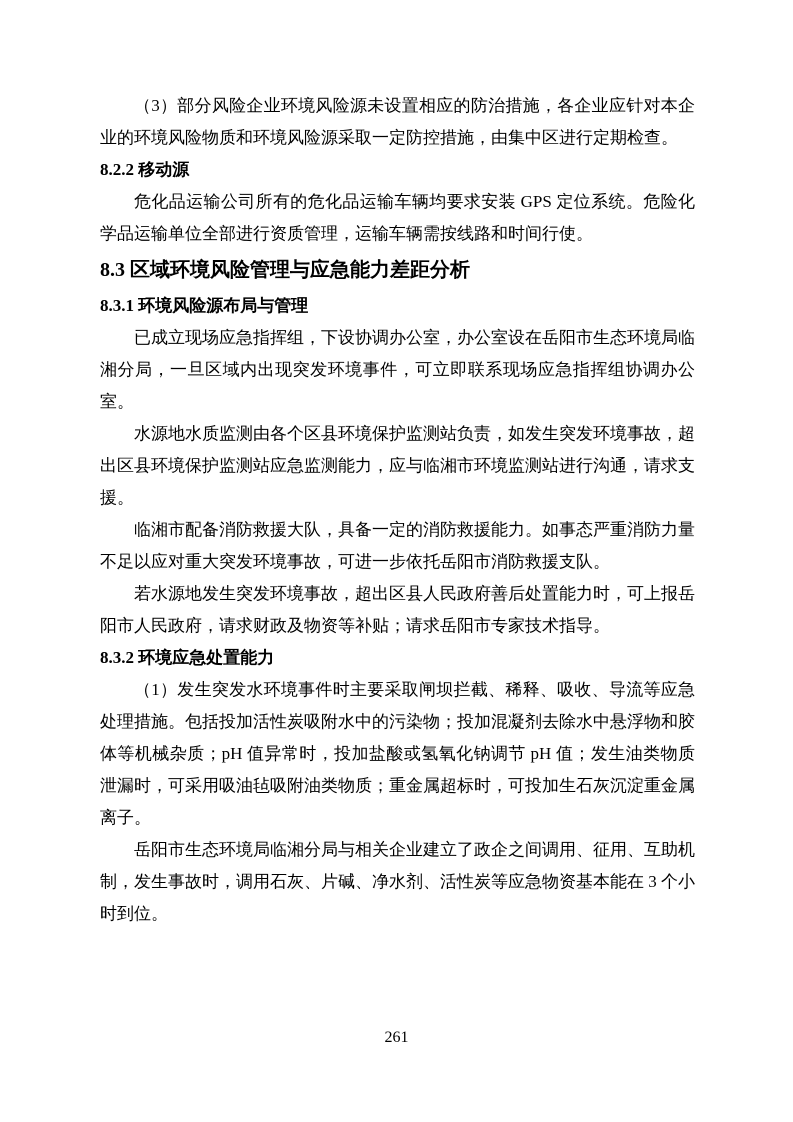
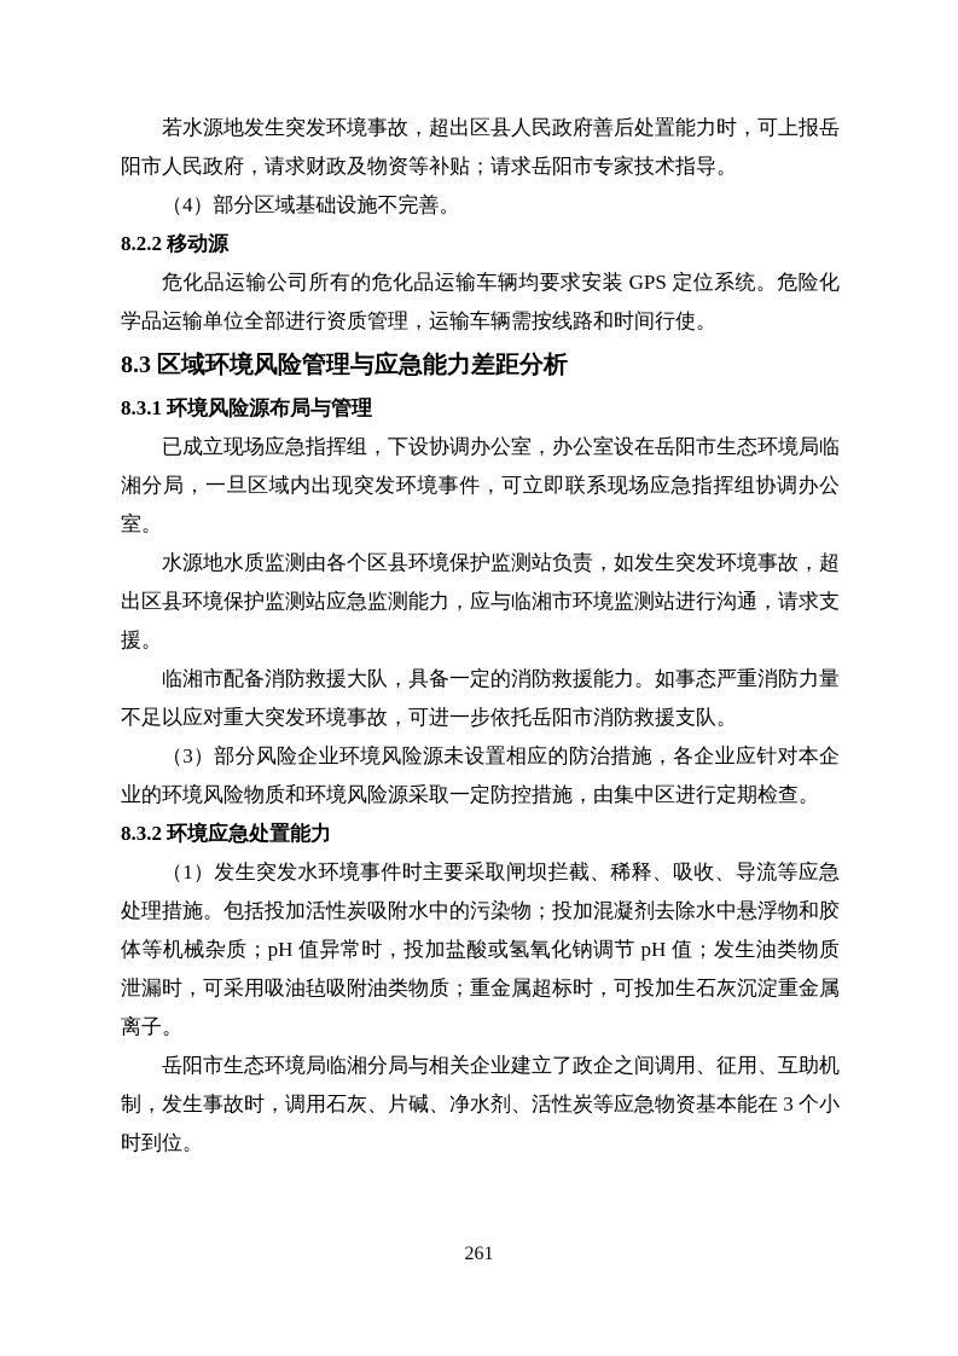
- （3）部分风险企业环境风险源未设置相应的防治措施，各企业应针对本企业的环境风险物质和环境风险源采取一定防控措施，由集中区进行定期检查。
+ 若水源地发生突发环境事故，超出区县人民政府善后处置能力时，可上报岳阳市人民政府，请求财政及物资等补贴；请求岳阳市专家技术指导。
+ （4）部分区域基础设施不完善。
  8.2.2 移动源
  危化品运输公司所有的危化品运输车辆均要求安装 GPS 定位系统。危险化学品运输单位全部进行资质管理，运输车辆需按线路和时间行使。
  8.3 区域环境风险管理与应急能力差距分析
  8.3.1 环境风险源布局与管理
  已成立现场应急指挥组，下设协调办公室，办公室设在岳阳市生态环境局临湘分局，一旦区域内出现突发环境事件，可立即联系现场应急指挥组协调办公室。
  水源地水质监测由各个区县环境保护监测站负责，如发生突发环境事故，超出区县环境保护监测站应急监测能力，应与临湘市环境监测站进行沟通，请求支援。
  临湘市配备消防救援大队，具备一定的消防救援能力。如事态严重消防力量不足以应对重大突发环境事故，可进一步依托岳阳市消防救援支队。
- 若水源地发生突发环境事故，超出区县人民政府善后处置能力时，可上报岳阳市人民政府，请求财政及物资等补贴；请求岳阳市专家技术指导。
+ （3）部分风险企业环境风险源未设置相应的防治措施，各企业应针对本企业的环境风险物质和环境风险源采取一定防控措施，由集中区进行定期检查。
  8.3.2 环境应急处置能力
  （1）发生突发水环境事件时主要采取闸坝拦截、稀释、吸收、导流等应急处理措施。包括投加活性炭吸附水中的污染物；投加混凝剂去除水中悬浮物和胶体等机械杂质；pH 值异常时，投加盐酸或氢氧化钠调节 pH 值；发生油类物质泄漏时，可采用吸油毡吸附油类物质；重金属超标时，可投加生石灰沉淀重金属离子。
  岳阳市生态环境局临湘分局与相关企业建立了政企之间调用、征用、互助机制，发生事故时，调用石灰、片碱、净水剂、活性炭等应急物资基本能在 3 个小时到位。
  261
